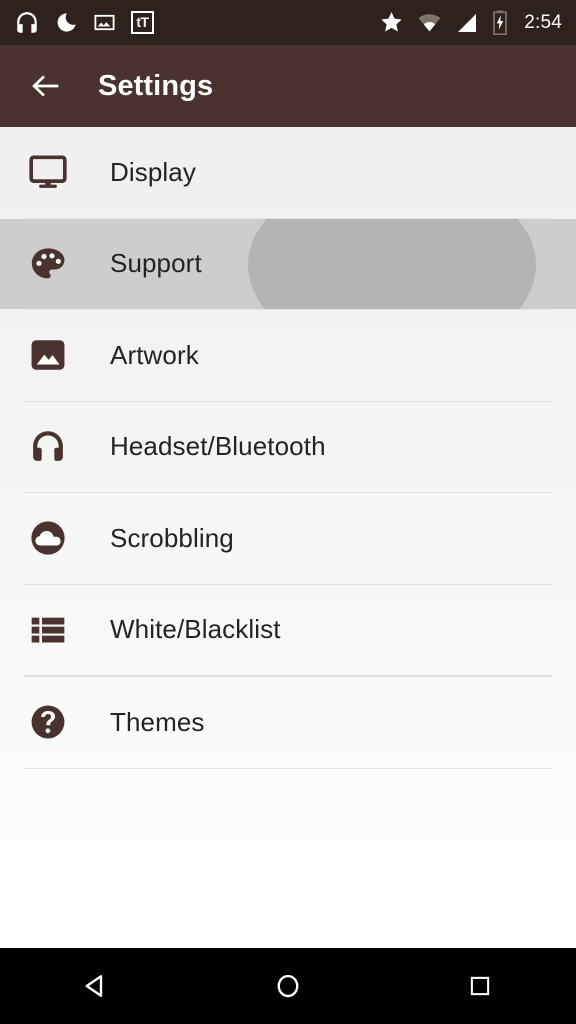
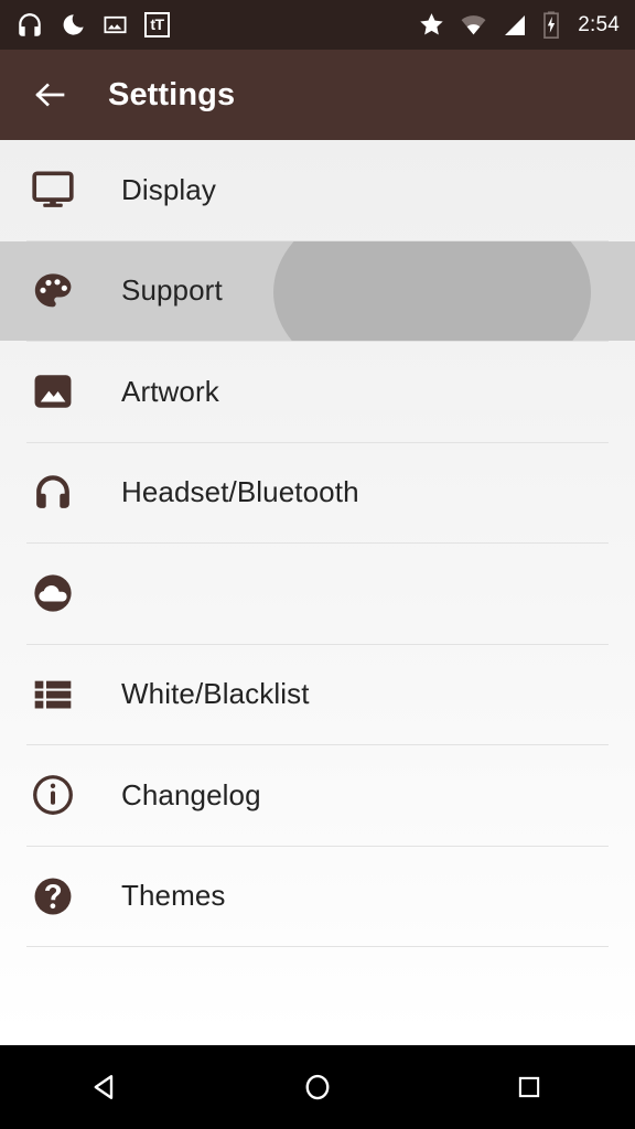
  tT
  2:54
  Settings
  Display
  Support
  Artwork
  Headset/Bluetooth
- Scrobbling
  White/Blacklist
+ Changelog
  Themes
